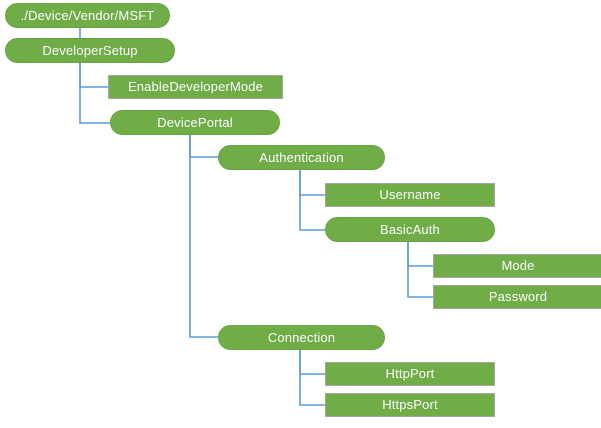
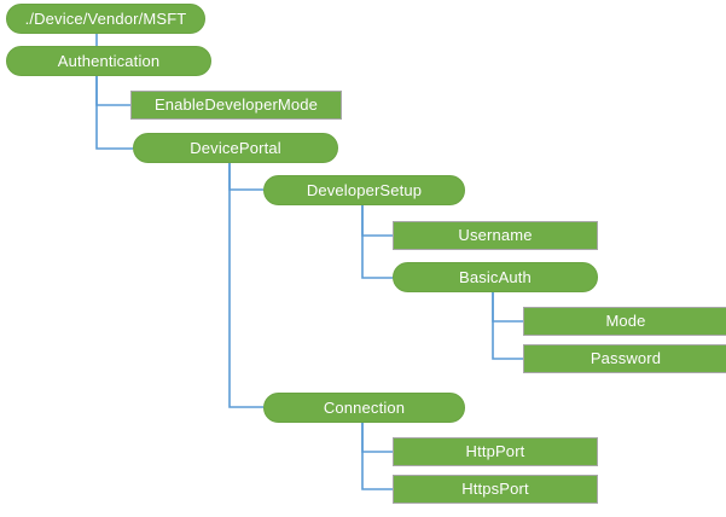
  ./Device/Vendor/MSFT
- DeveloperSetup
+ Authentication
  EnableDeveloperMode
  DevicePortal
- Authentication
+ DeveloperSetup
  Username
  BasicAuth
  Mode
  Password
  Connection
  HttpPort
  HttpsPort
